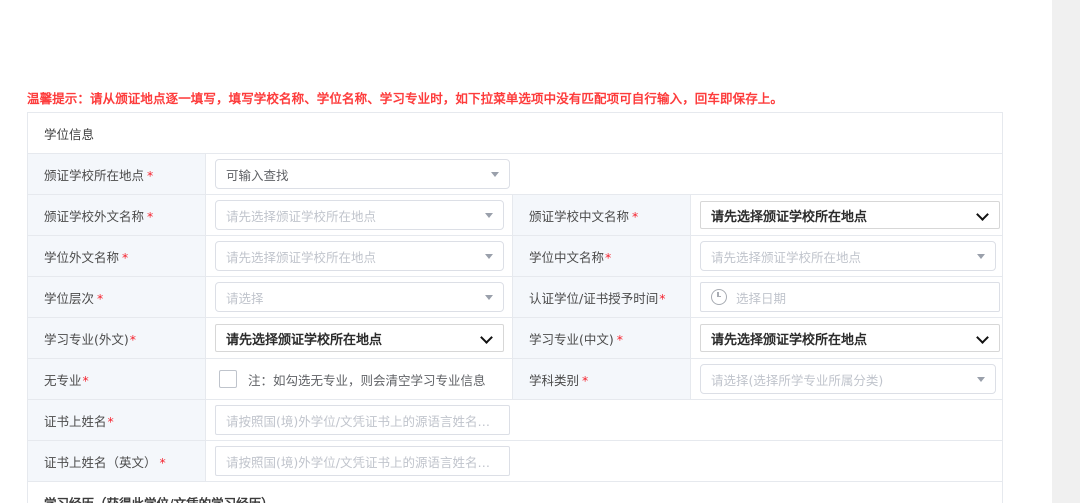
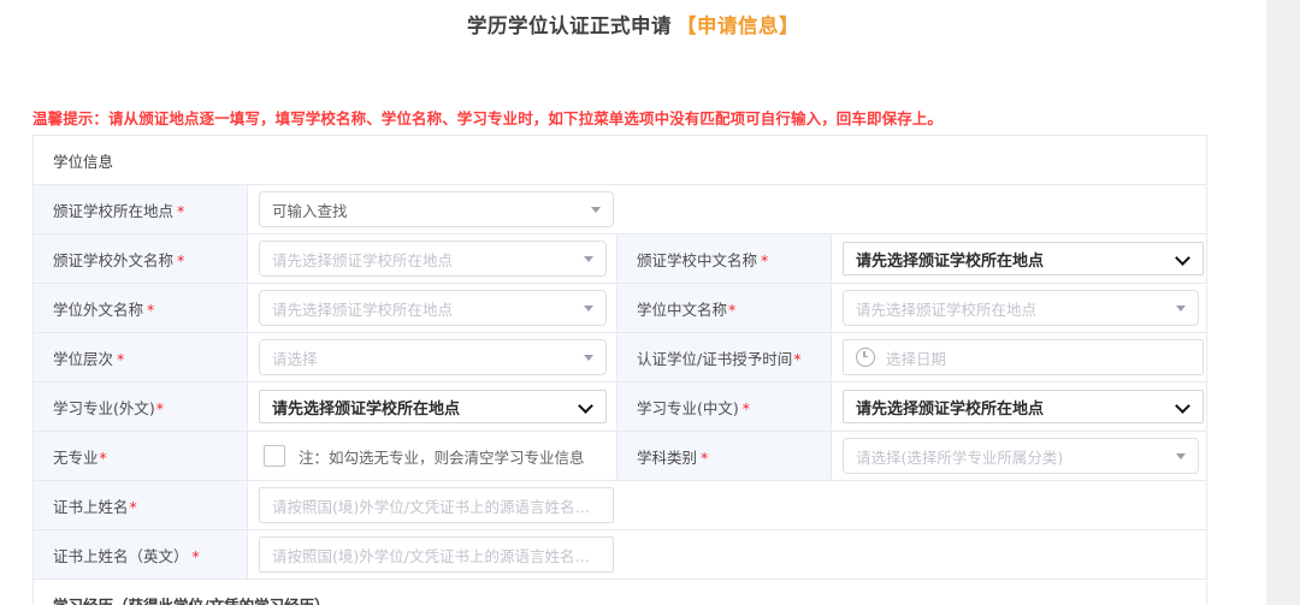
+ 学历学位认证正式申请 【申请信息】
  温馨提示：请从颁证地点逐一填写，填写学校名称、学位名称、学习专业时，如下拉菜单选项中没有匹配项可自行输入，回车即保存上。
  学位信息
  颁证学校所在地点 *	可输入查找
  颁证学校外文名称 *	请先选择颁证学校所在地点	颁证学校中文名称 *	请先选择颁证学校所在地点
  学位外文名称 *	请先选择颁证学校所在地点	学位中文名称*	请先选择颁证学校所在地点
  学位层次 *	请选择	认证学位/证书授予时间*	选择日期
  学习专业(外文)*	请先选择颁证学校所在地点	学习专业(中文) *	请先选择颁证学校所在地点
  无专业*	注：如勾选无专业，则会清空学习专业信息	学科类别 *	请选择(选择所学专业所属分类)
  证书上姓名*	请按照国(境)外学位/文凭证书上的源语言姓名填写
  证书上姓名（英文） *	请按照国(境)外学位/文凭证书上的源语言姓名填写
